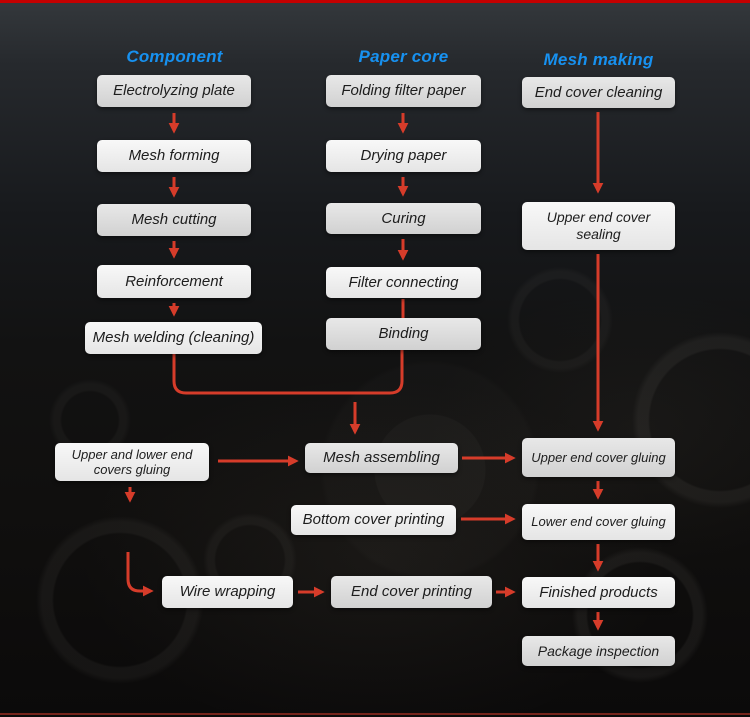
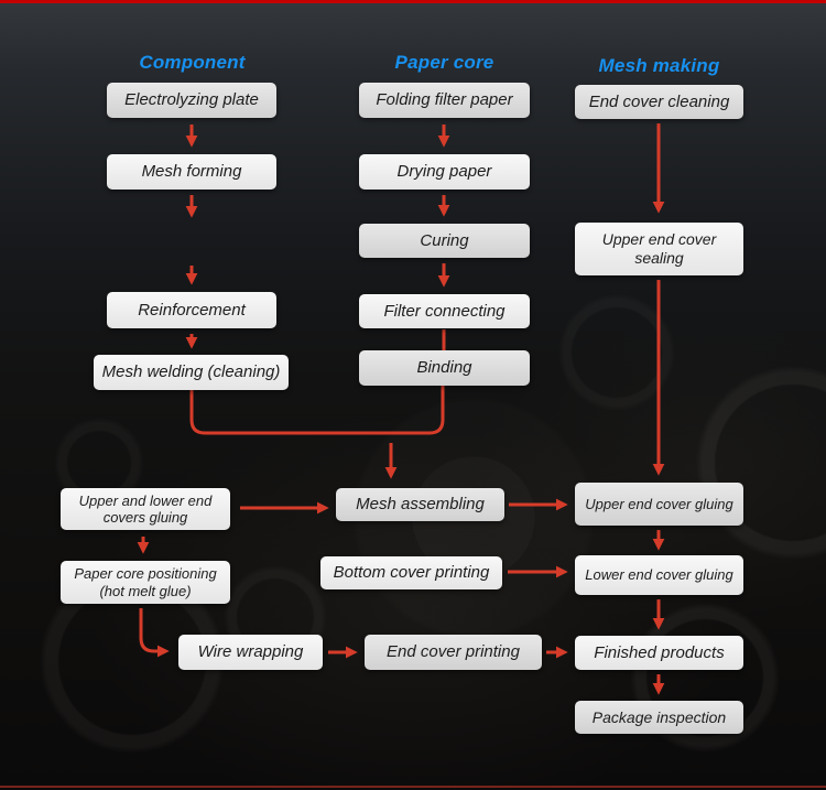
  Component
  Paper core
  Mesh making
  Electrolyzing plate
  Mesh forming
- Mesh cutting
  Reinforcement
  Mesh welding (cleaning)
  Folding filter paper
  Drying paper
  Curing
  Filter connecting
  Binding
  End cover cleaning
  Upper end cover sealing
  Upper end cover gluing
  Lower end cover gluing
  Finished products
  Package inspection
  Upper and lower end covers gluing
+ Paper core positioning (hot melt glue)
  Mesh assembling
  Bottom cover printing
  Wire wrapping
  End cover printing
